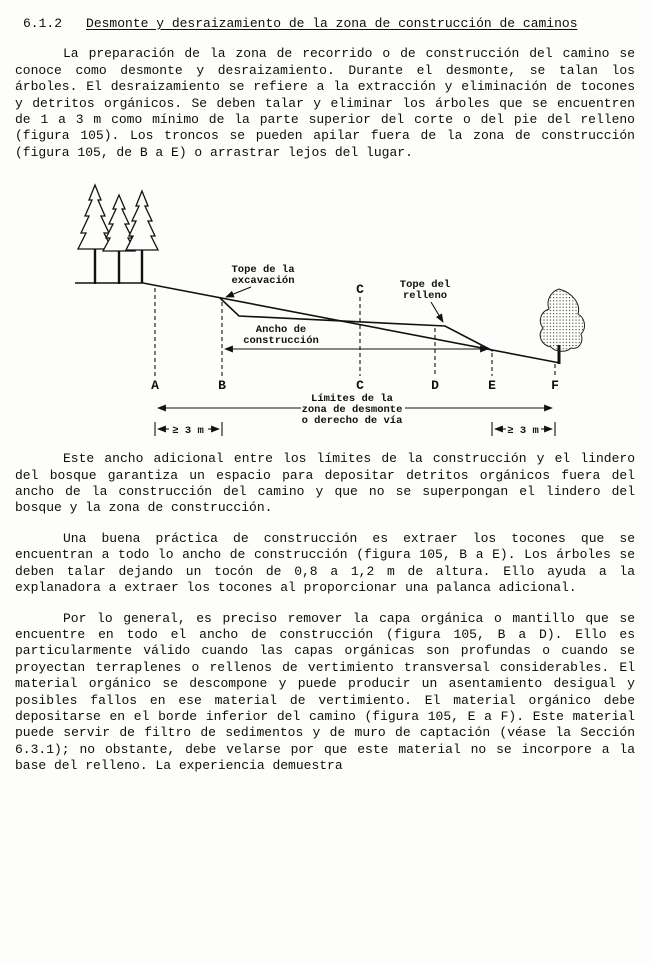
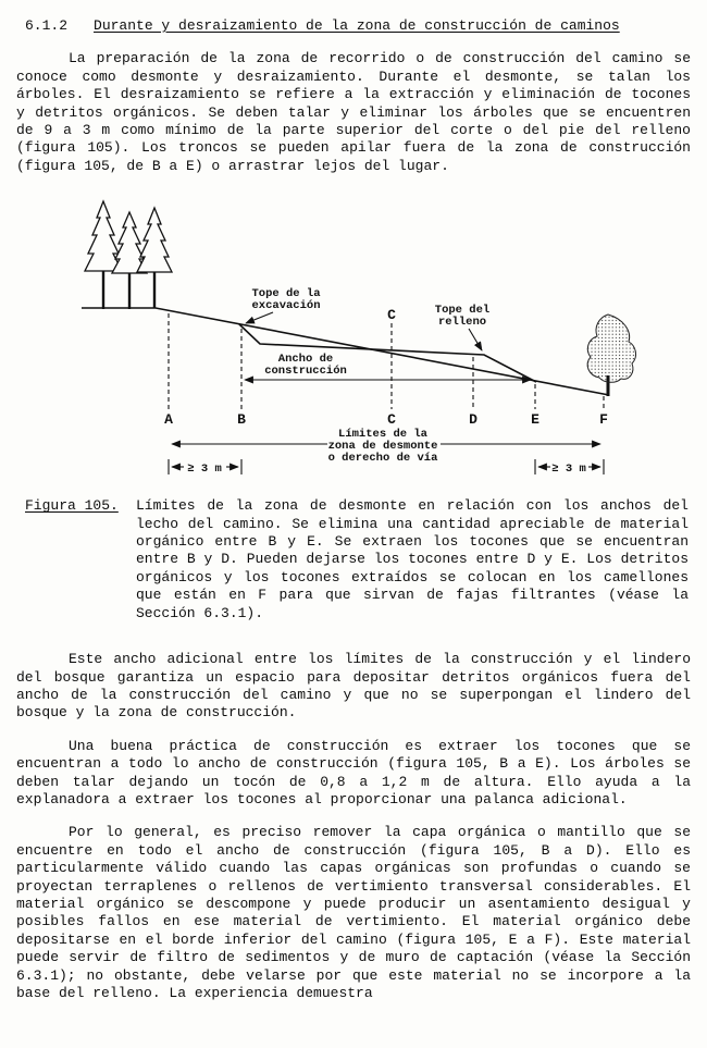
  6.1.2
- Desmonte y desraizamiento de la zona de construcción de caminos
+ Durante y desraizamiento de la zona de construcción de caminos
- La preparación de la zona de recorrido o de construcción del camino se conoce como desmonte y desraizamiento. Durante el desmonte, se talan los árboles. El desraizamiento se refiere a la extracción y eliminación de tocones y detritos orgánicos. Se deben talar y eliminar los árboles que se encuentren de 1 a 3 m como mínimo de la parte superior del corte o del pie del relleno (figura 105). Los troncos se pueden apilar fuera de la zona de construcción (figura 105, de B a E) o arrastrar lejos del lugar.
+ La preparación de la zona de recorrido o de construcción del camino se conoce como desmonte y desraizamiento. Durante el desmonte, se talan los árboles. El desraizamiento se refiere a la extracción y eliminación de tocones y detritos orgánicos. Se deben talar y eliminar los árboles que se encuentren de 9 a 3 m como mínimo de la parte superior del corte o del pie del relleno (figura 105). Los troncos se pueden apilar fuera de la zona de construcción (figura 105, de B a E) o arrastrar lejos del lugar.
  C
  Tope de la
  excavación
  Tope del
  relleno
  Ancho de
  construcción
  A
  B
  C
  D
  E
  F
  Límites de la
  zona de desmonte
  o derecho de vía
  ≥ 3 m
  ≥ 3 m
+ Figura 105.
+ Límites de la zona de desmonte en relación con los anchos del lecho del camino. Se elimina una cantidad apreciable de material orgánico entre B y E. Se extraen los tocones que se encuentran entre B y D. Pueden dejarse los tocones entre D y E. Los detritos orgánicos y los tocones extraídos se colocan en los camellones que están en F para que sirvan de fajas filtrantes (véase la Sección 6.3.1).
  Este ancho adicional entre los límites de la construcción y el lindero del bosque garantiza un espacio para depositar detritos orgánicos fuera del ancho de la construcción del camino y que no se superpongan el lindero del bosque y la zona de construcción.
  Una buena práctica de construcción es extraer los tocones que se encuentran a todo lo ancho de construcción (figura 105, B a E). Los árboles se deben talar dejando un tocón de 0,8 a 1,2 m de altura. Ello ayuda a la explanadora a extraer los tocones al proporcionar una palanca adicional.
  Por lo general, es preciso remover la capa orgánica o mantillo que se encuentre en todo el ancho de construcción (figura 105, B a D). Ello es particularmente válido cuando las capas orgánicas son profundas o cuando se proyectan terraplenes o rellenos de vertimiento transversal considerables. El material orgánico se descompone y puede producir un asentamiento desigual y posibles fallos en ese material de vertimiento. El material orgánico debe depositarse en el borde inferior del camino (figura 105, E a F). Este material puede servir de filtro de sedimentos y de muro de captación (véase la Sección 6.3.1); no obstante, debe velarse por que este material no se incorpore a la base del relleno. La experiencia demuestra
